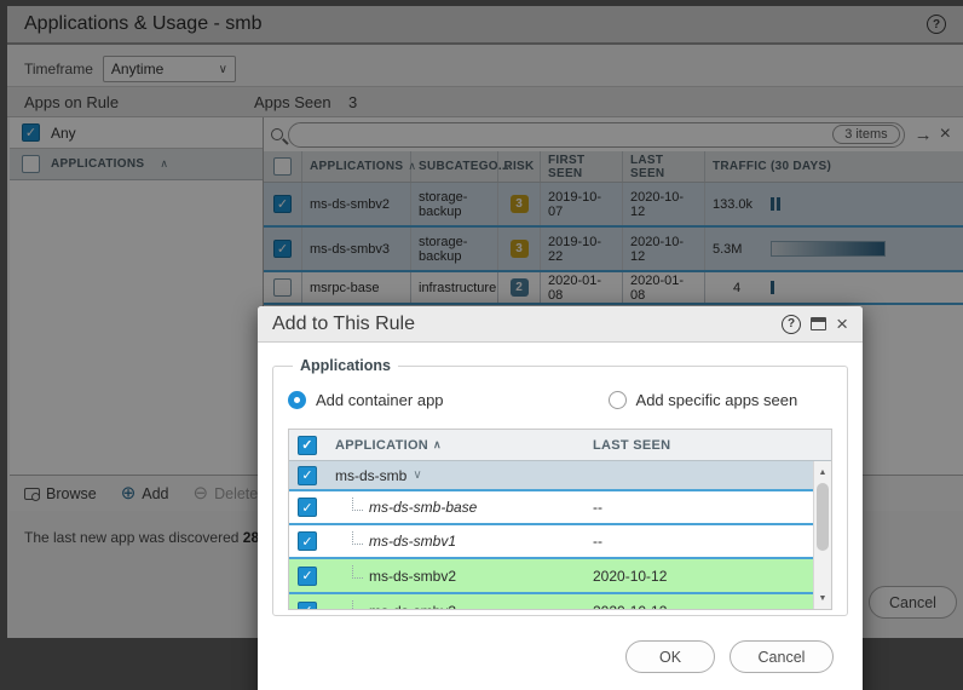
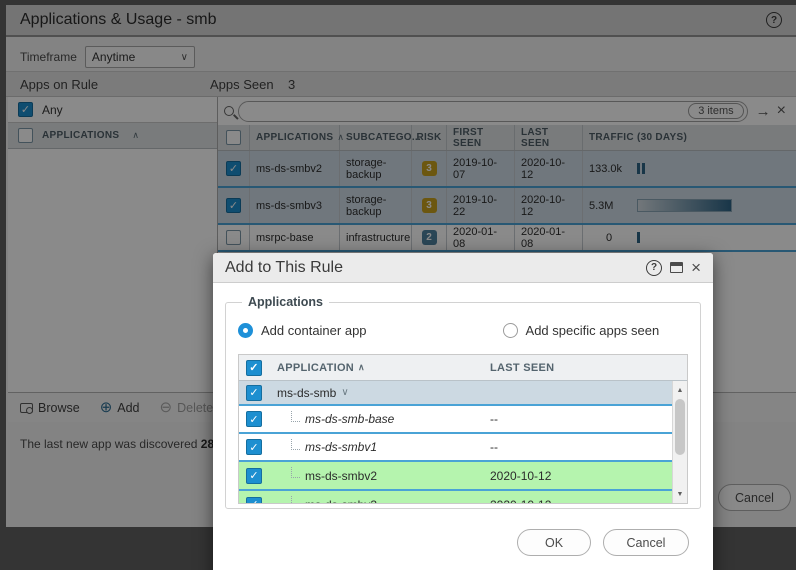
  Applications & Usage - smb
  Timeframe
  Anytime
  Apps on Rule
  Apps Seen
  3
  Any
  APPLICATIONS
  3 items
  APPLICATIONS
  SUBCATEGO...
  RISK
  FIRST SEEN
  LAST SEEN
  TRAFFIC (30 DAYS)
  ms-ds-smbv2
  storage-backup
  3
  2019-10-07
  2020-10-12
  133.0k
  ms-ds-smbv3
  storage-backup
  3
  2019-10-22
  2020-10-12
  5.3M
  msrpc-base
  infrastructure
  2
  2020-01-08
  2020-01-08
- 4
+ 0
  Browse
  Add
  Delete
  The last new app was discovered 28
  Cancel
  Add to This Rule
  Applications
  Add container app
  Add specific apps seen
  APPLICATION
  LAST SEEN
  ms-ds-smb
  ms-ds-smb-base
  --
  ms-ds-smbv1
  --
  ms-ds-smbv2
  2020-10-12
  OK
  Cancel
